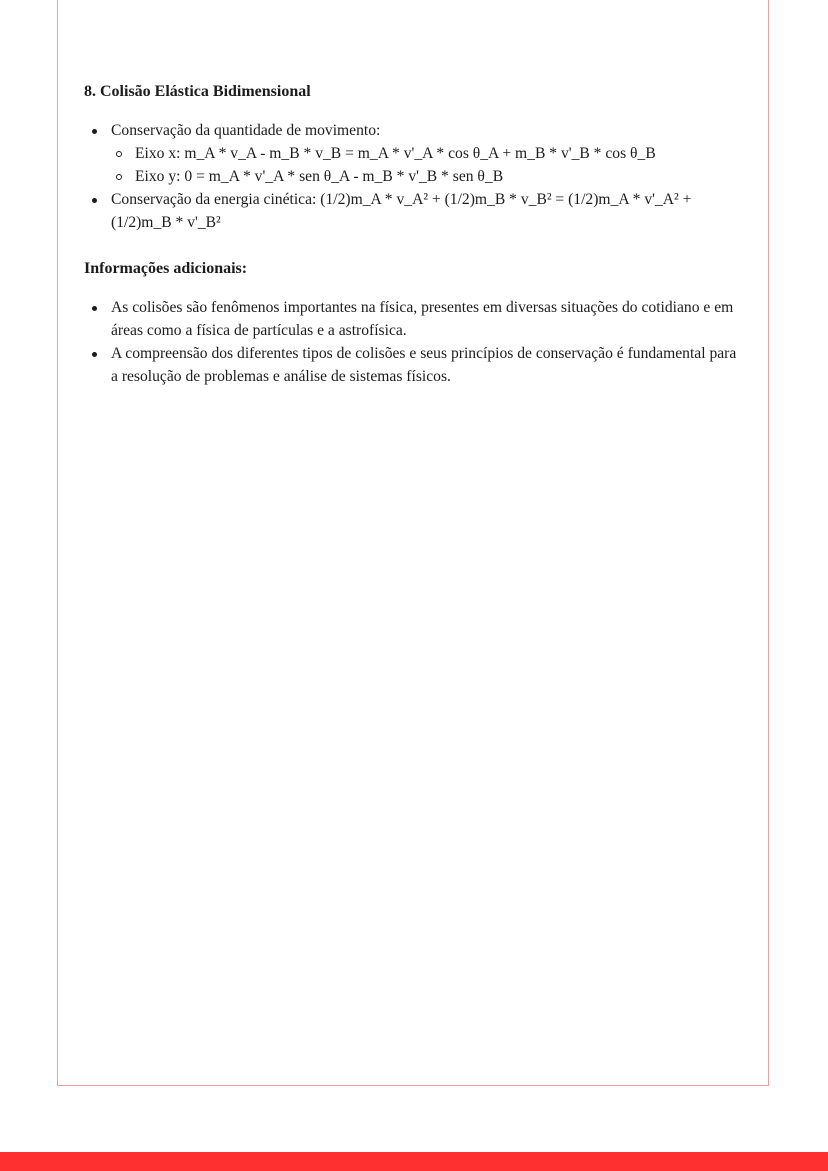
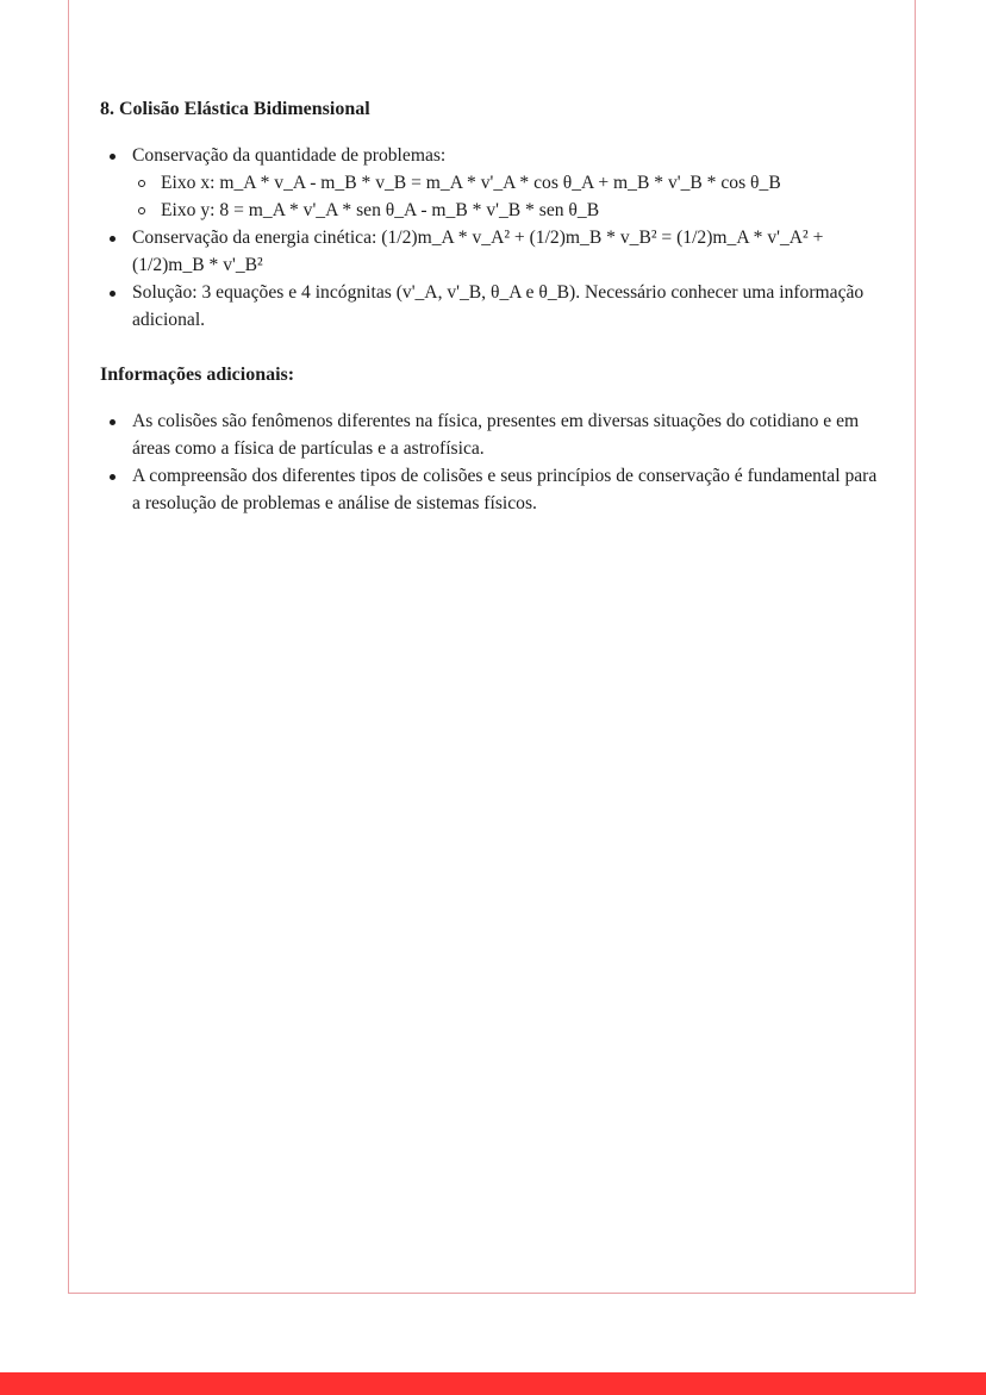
  8. Colisão Elástica Bidimensional
- Conservação da quantidade de movimento:
+ Conservação da quantidade de problemas:
  Eixo x: m_A * v_A - m_B * v_B = m_A * v'_A * cos θ_A + m_B * v'_B * cos θ_B
- Eixo y: 0 = m_A * v'_A * sen θ_A - m_B * v'_B * sen θ_B
+ Eixo y: 8 = m_A * v'_A * sen θ_A - m_B * v'_B * sen θ_B
  Conservação da energia cinética: (1/2)m_A * v_A² + (1/2)m_B * v_B² = (1/2)m_A * v'_A² + (1/2)m_B * v'_B²
+ Solução: 3 equações e 4 incógnitas (v'_A, v'_B, θ_A e θ_B). Necessário conhecer uma informação adicional.
  Informações adicionais:
- As colisões são fenômenos importantes na física, presentes em diversas situações do cotidiano e em áreas como a física de partículas e a astrofísica.
+ As colisões são fenômenos diferentes na física, presentes em diversas situações do cotidiano e em áreas como a física de partículas e a astrofísica.
  A compreensão dos diferentes tipos de colisões e seus princípios de conservação é fundamental para a resolução de problemas e análise de sistemas físicos.
